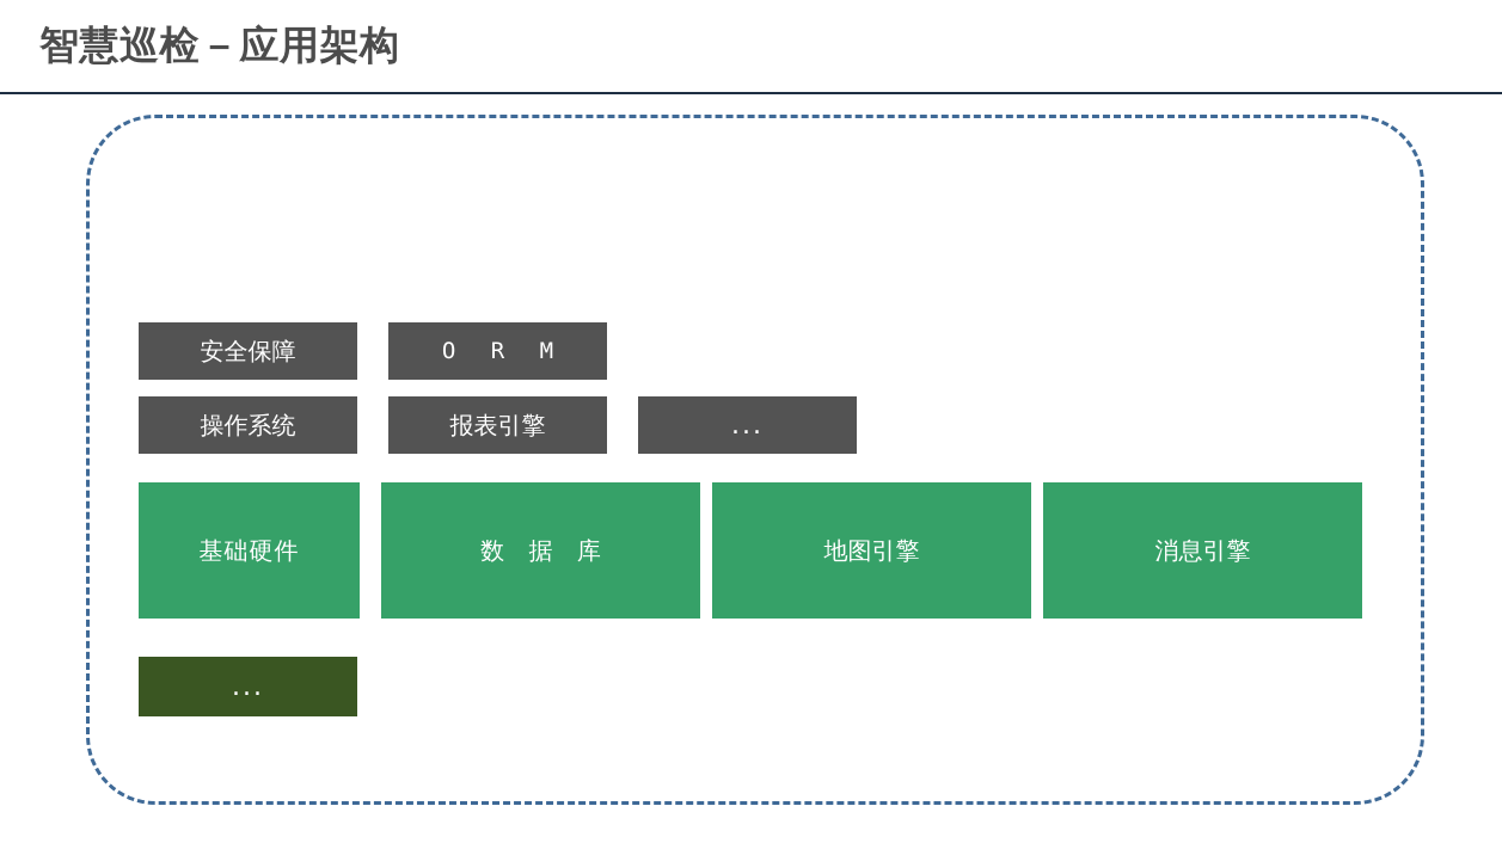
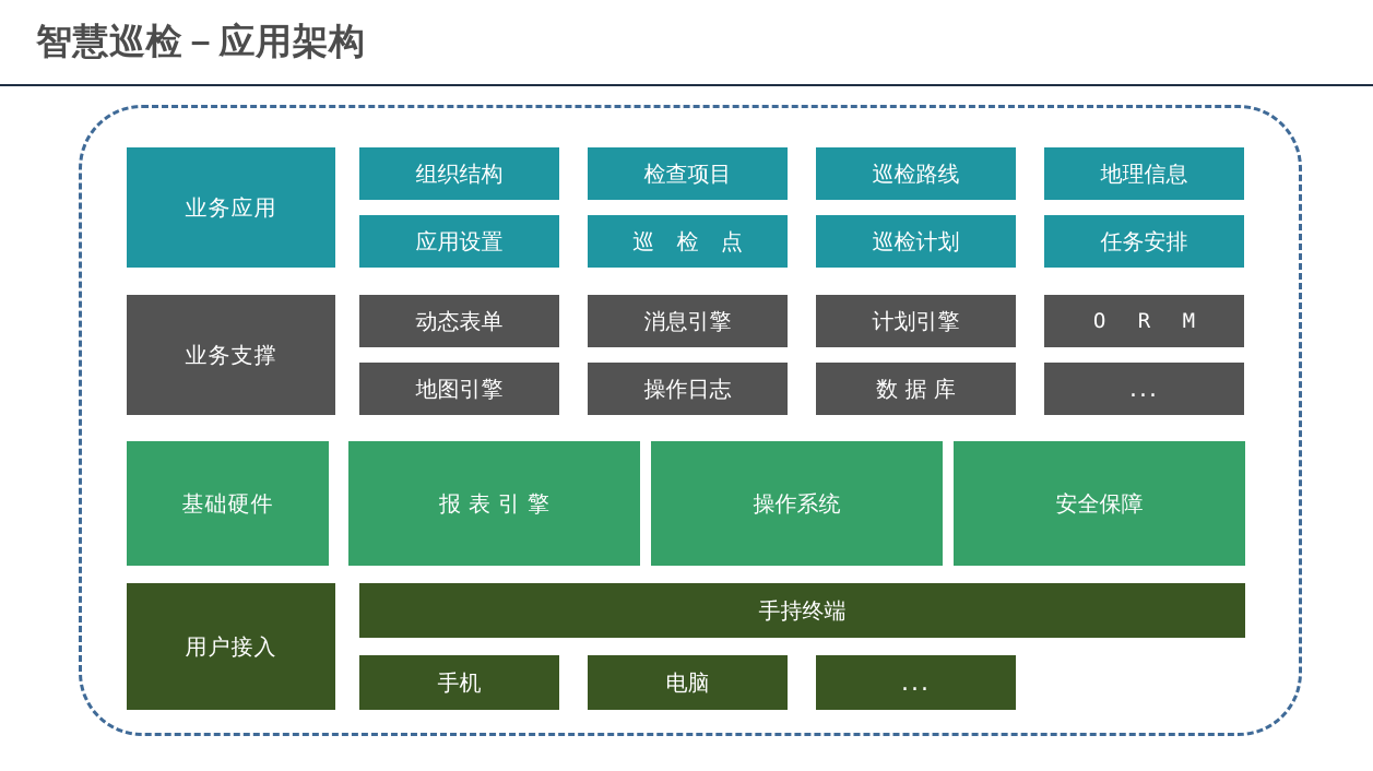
  智慧巡检－应用架构
+ 业务应用
+ 组织结构
+ 检查项目
+ 巡检路线
+ 地理信息
+ 应用设置
+ 巡 检 点
+ 巡检计划
+ 任务安排
+ 业务支撑
+ 动态表单
- 安全保障
+ 消息引擎
+ 计划引擎
  O R M
- 操作系统
+ 地图引擎
+ 操作日志
- 报表引擎
+ 数 据 库
  ...
  基础硬件
- 数 据 库
+ 报表引擎
- 地图引擎
+ 操作系统
- 消息引擎
+ 安全保障
+ 用户接入
+ 手持终端
+ 手机
+ 电脑
  ...
